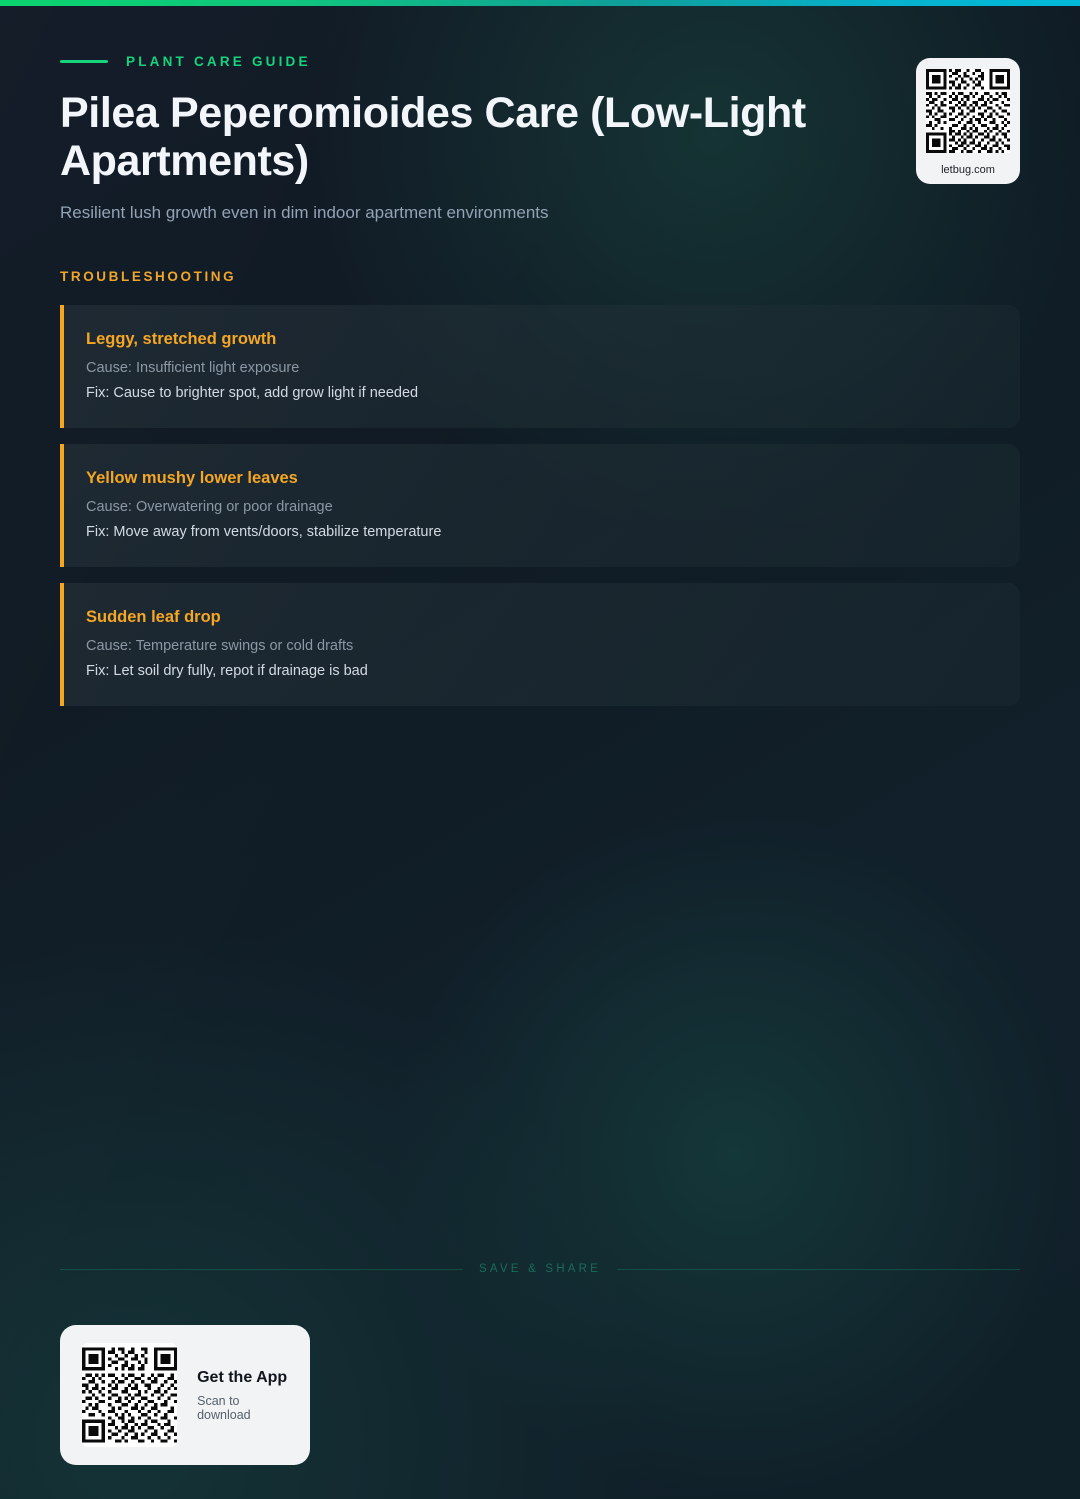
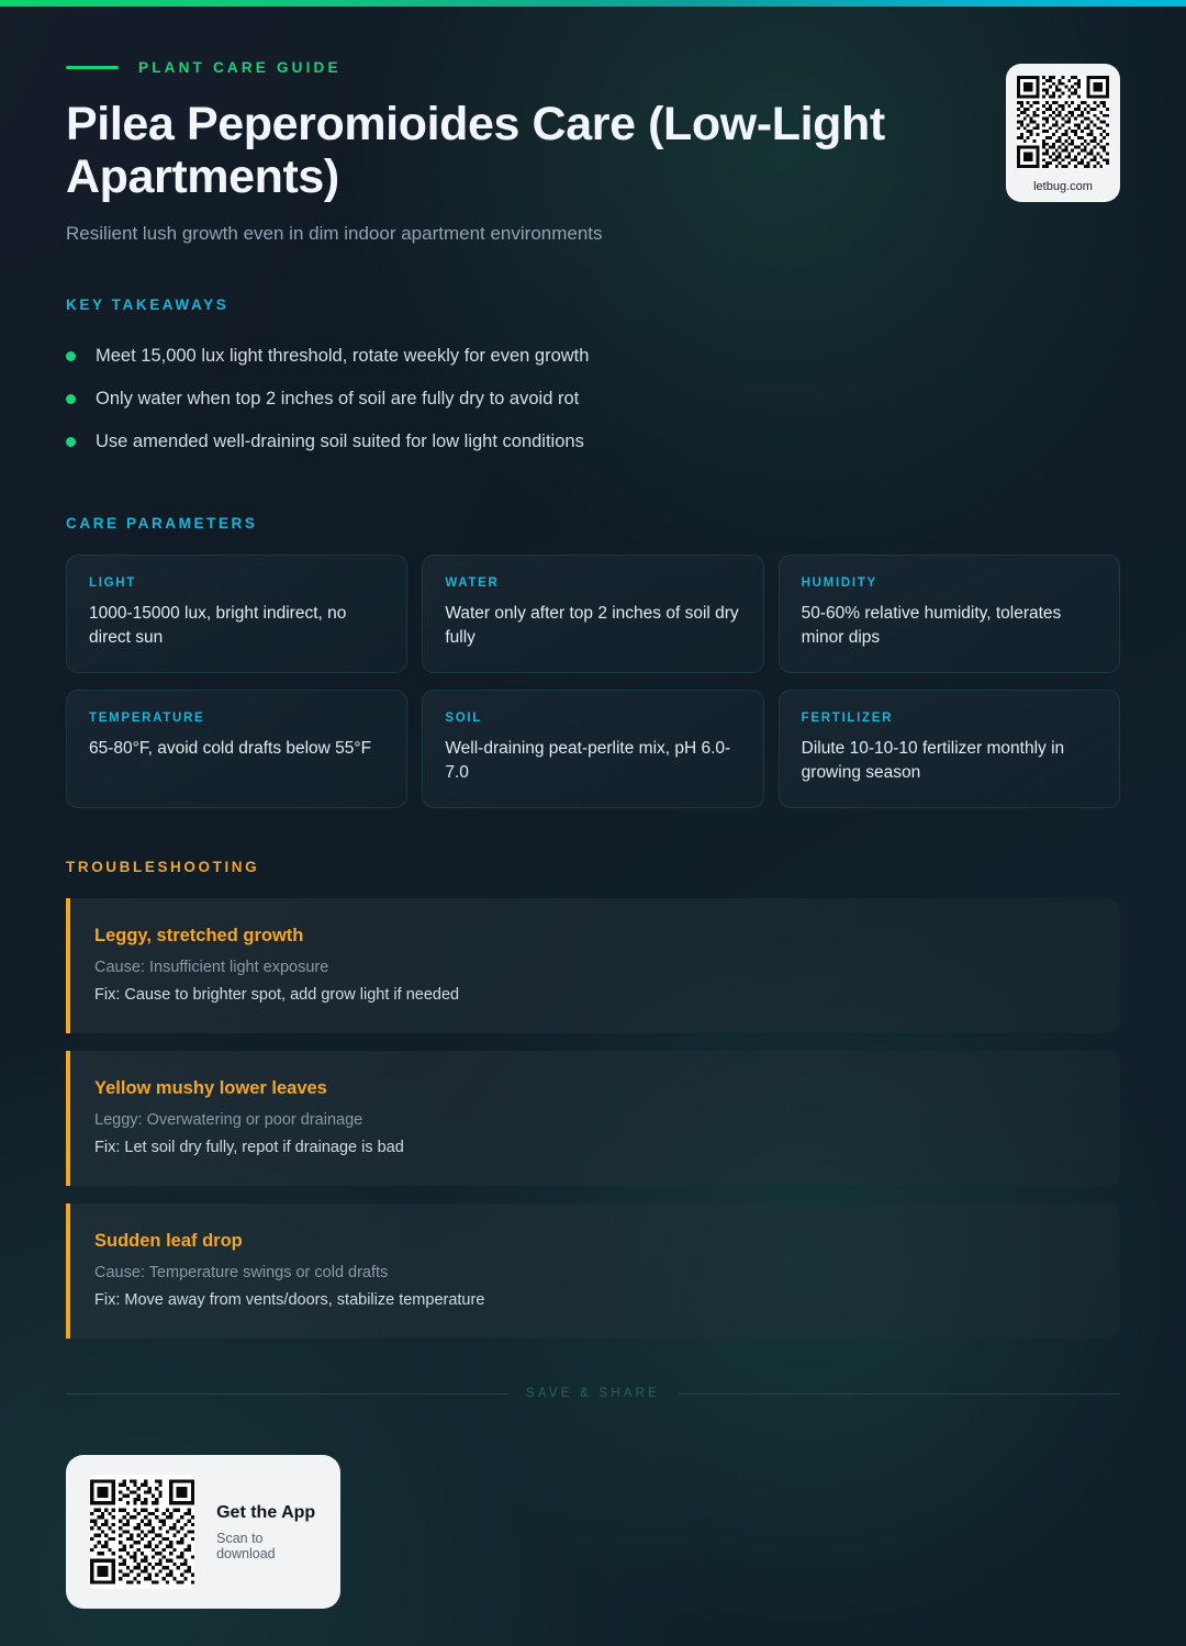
  PLANT CARE GUIDE
  Pilea Peperomioides Care (Low-Light Apartments)
  Resilient lush growth even in dim indoor apartment environments
  letbug.com
+ KEY TAKEAWAYS
+ Meet 15,000 lux light threshold, rotate weekly for even growth
+ Only water when top 2 inches of soil are fully dry to avoid rot
+ Use amended well-draining soil suited for low light conditions
+ CARE PARAMETERS
+ LIGHT
+ 1000-15000 lux, bright indirect, no direct sun
+ WATER
+ Water only after top 2 inches of soil dry fully
+ HUMIDITY
+ 50-60% relative humidity, tolerates minor dips
+ TEMPERATURE
+ 65-80°F, avoid cold drafts below 55°F
+ SOIL
+ Well-draining peat-perlite mix, pH 6.0-7.0
+ FERTILIZER
+ Dilute 10-10-10 fertilizer monthly in growing season
  TROUBLESHOOTING
  Leggy, stretched growth
  Cause: Insufficient light exposure
  Fix: Cause to brighter spot, add grow light if needed
  Yellow mushy lower leaves
- Cause: Overwatering or poor drainage
+ Leggy: Overwatering or poor drainage
- Fix: Move away from vents/doors, stabilize temperature
+ Fix: Let soil dry fully, repot if drainage is bad
  Sudden leaf drop
  Cause: Temperature swings or cold drafts
- Fix: Let soil dry fully, repot if drainage is bad
+ Fix: Move away from vents/doors, stabilize temperature
  SAVE & SHARE
  Get the App
  Scan to download
